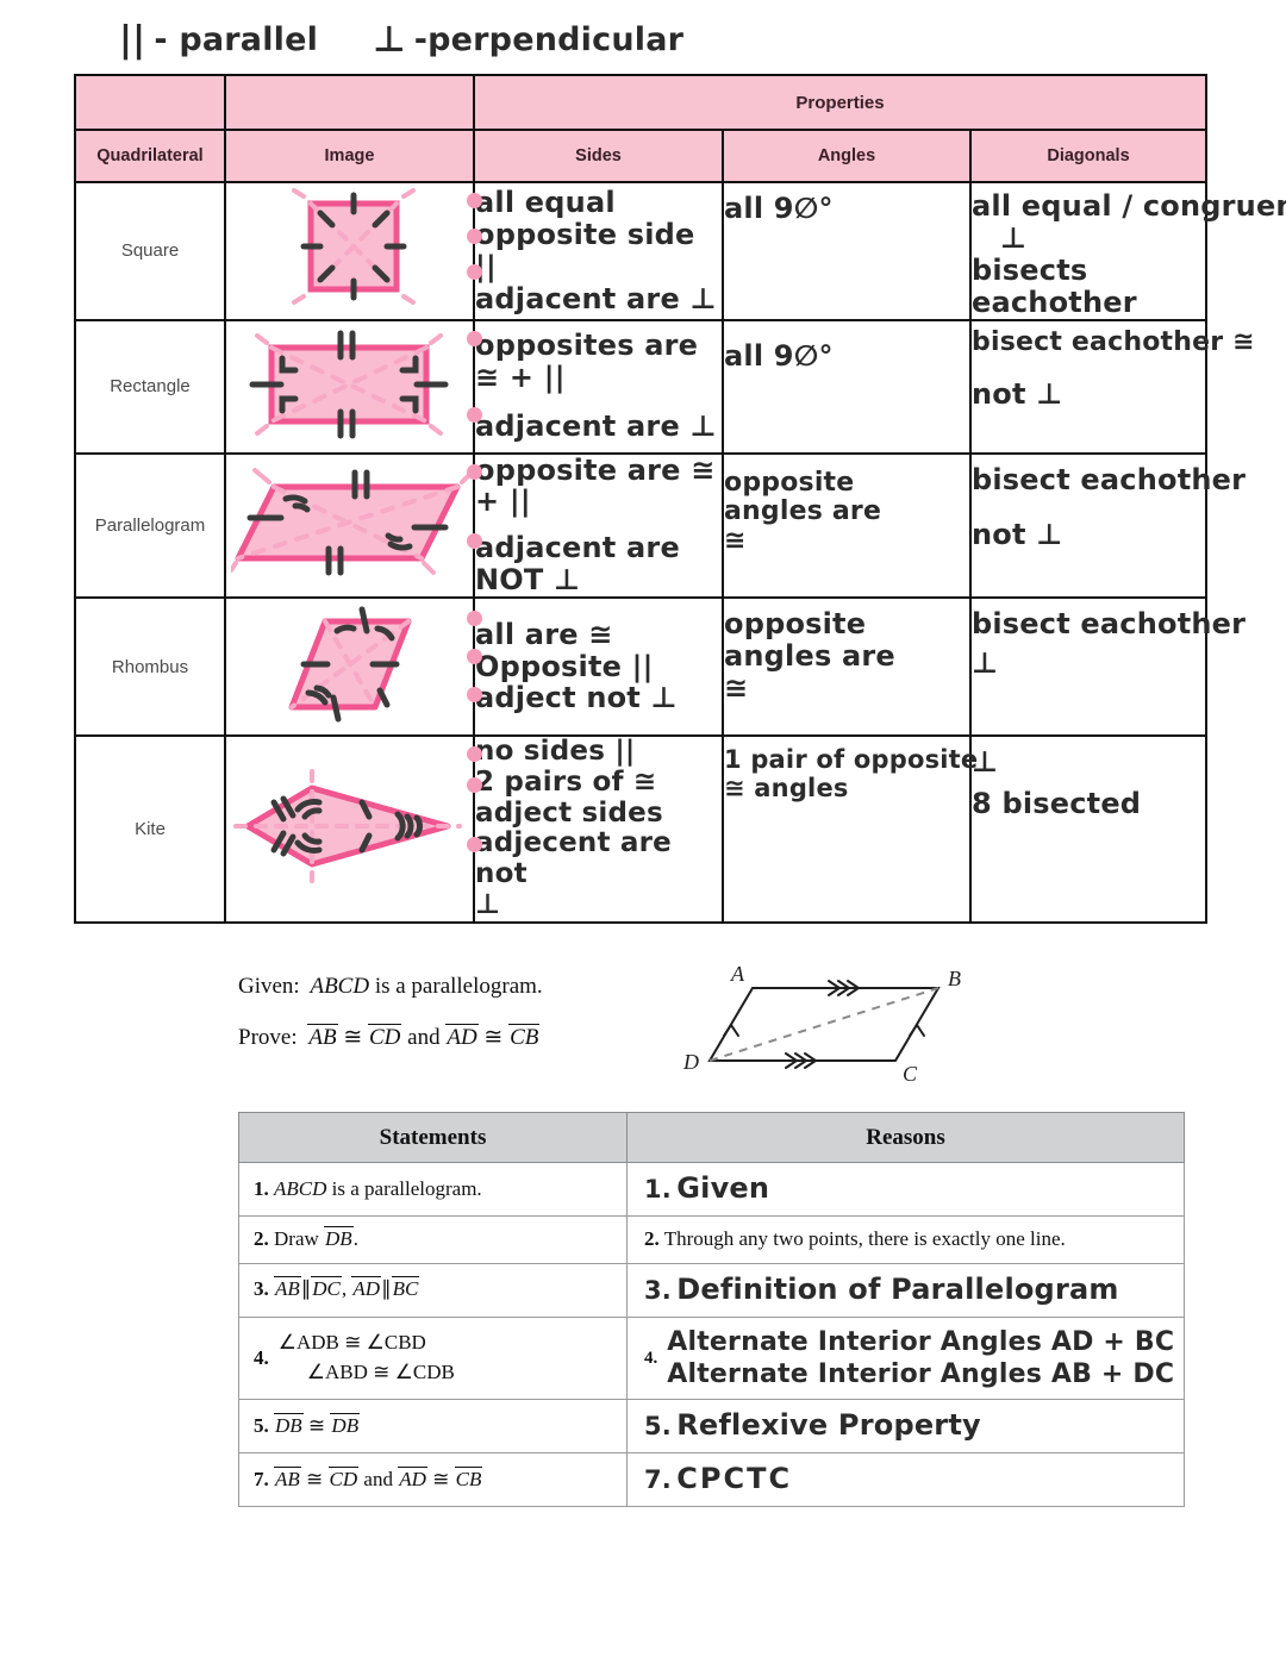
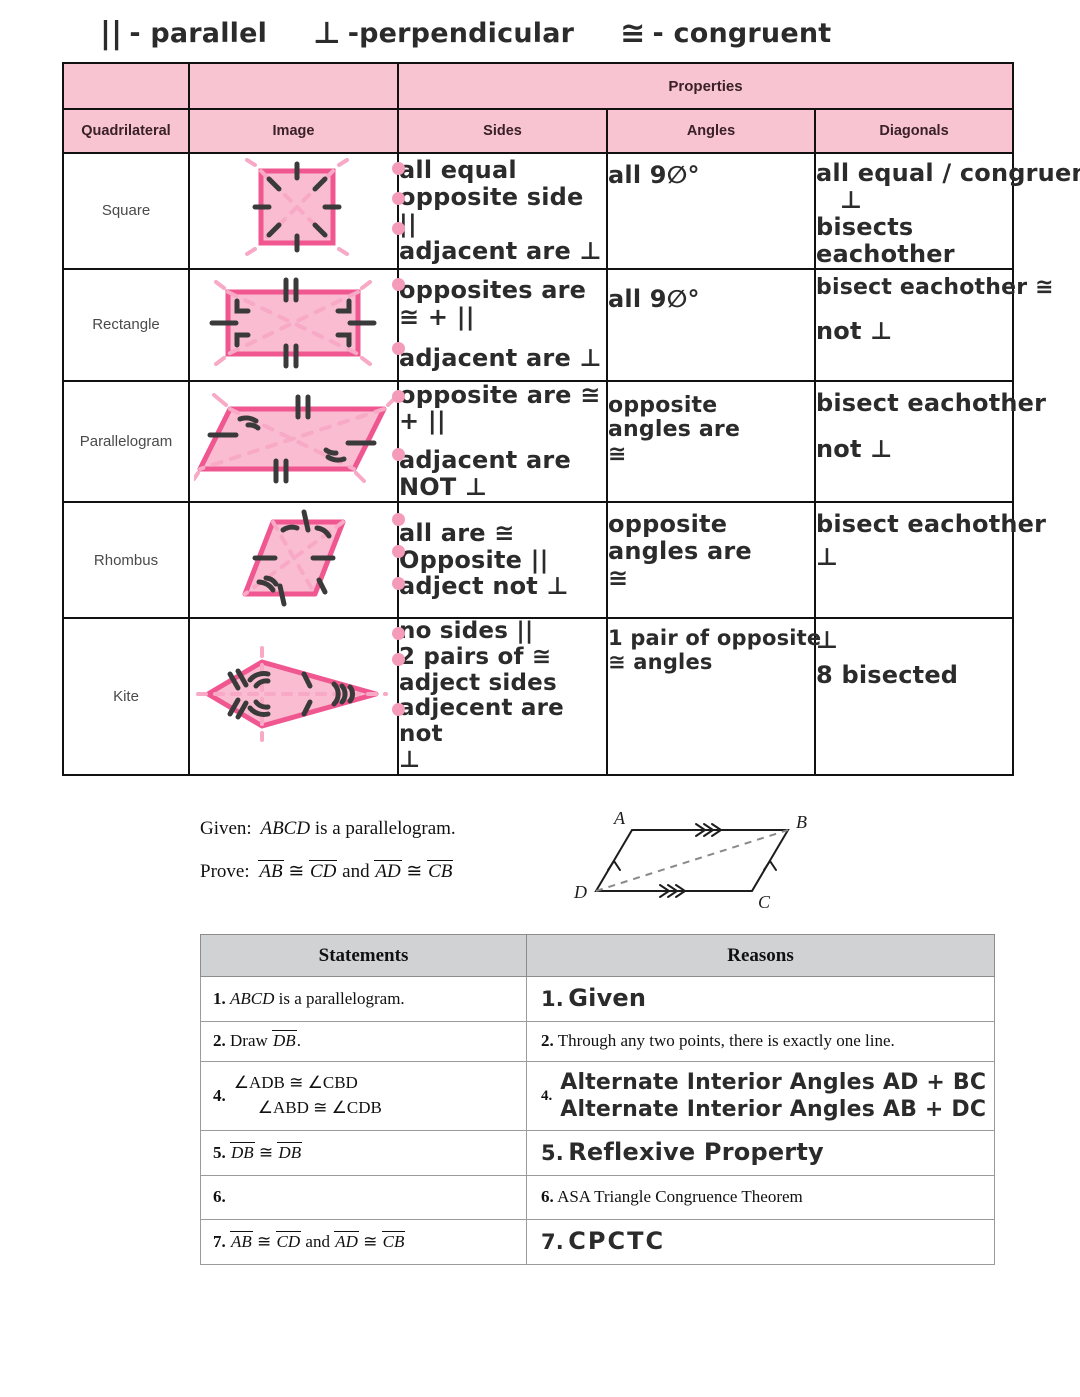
  ||
  - parallel
  ⊥
  -perpendicular
+ ≅
+ - congruent
  		Properties
  Quadrilateral	Image	Sides	Angles	Diagonals
  Square		all equal opposite side | adjacent are ⊥	all 9∅°	all equal / congrue ⊥ bisects eachother
  Rectangle		opposites are ≅ + || adjacent are ⊥	all 9∅°	bisect eachother ≅ not ⊥
  Parallelogram		opposite are ≅ + || adjacent are NOT ⊥	opposite angles are ≅	bisect eachother not ⊥
  Rhombus		all are ≅ Opposite || adject not ⊥	opposite angles are ≅	bisect eachother ⊥
  Kite		no sides || 2 pairs of ≅ adject sides adjecent are not ⊥	1 pair of opposit ≅ angles	⊥ 8 bisected
  Given: ABCD is a parallelogram.
  Prove: AB ≅ CD and AD ≅ CB
  A
  B
  C
  D
  Statements	Reasons
  1. ABCD is a parallelogram.	1. Given
  2. Draw DB.	2. Through any two points, there is exactly one line.
- 3. AB∥DC, AD∥BC	3. Definition of Parallelogram
  4. ∠ADB ≅ ∠CBD ∠ABD ≅ ∠CDB	4. Alternate Interior Angles AD + BC Alternate Interior Angles AB + DC
  5. DB ≅ DB	5. Reflexive Property
+ 6.	6. ASA Triangle Congruence Theorem
  7. AB ≅ CD and AD ≅ CB	7. CPCTC
